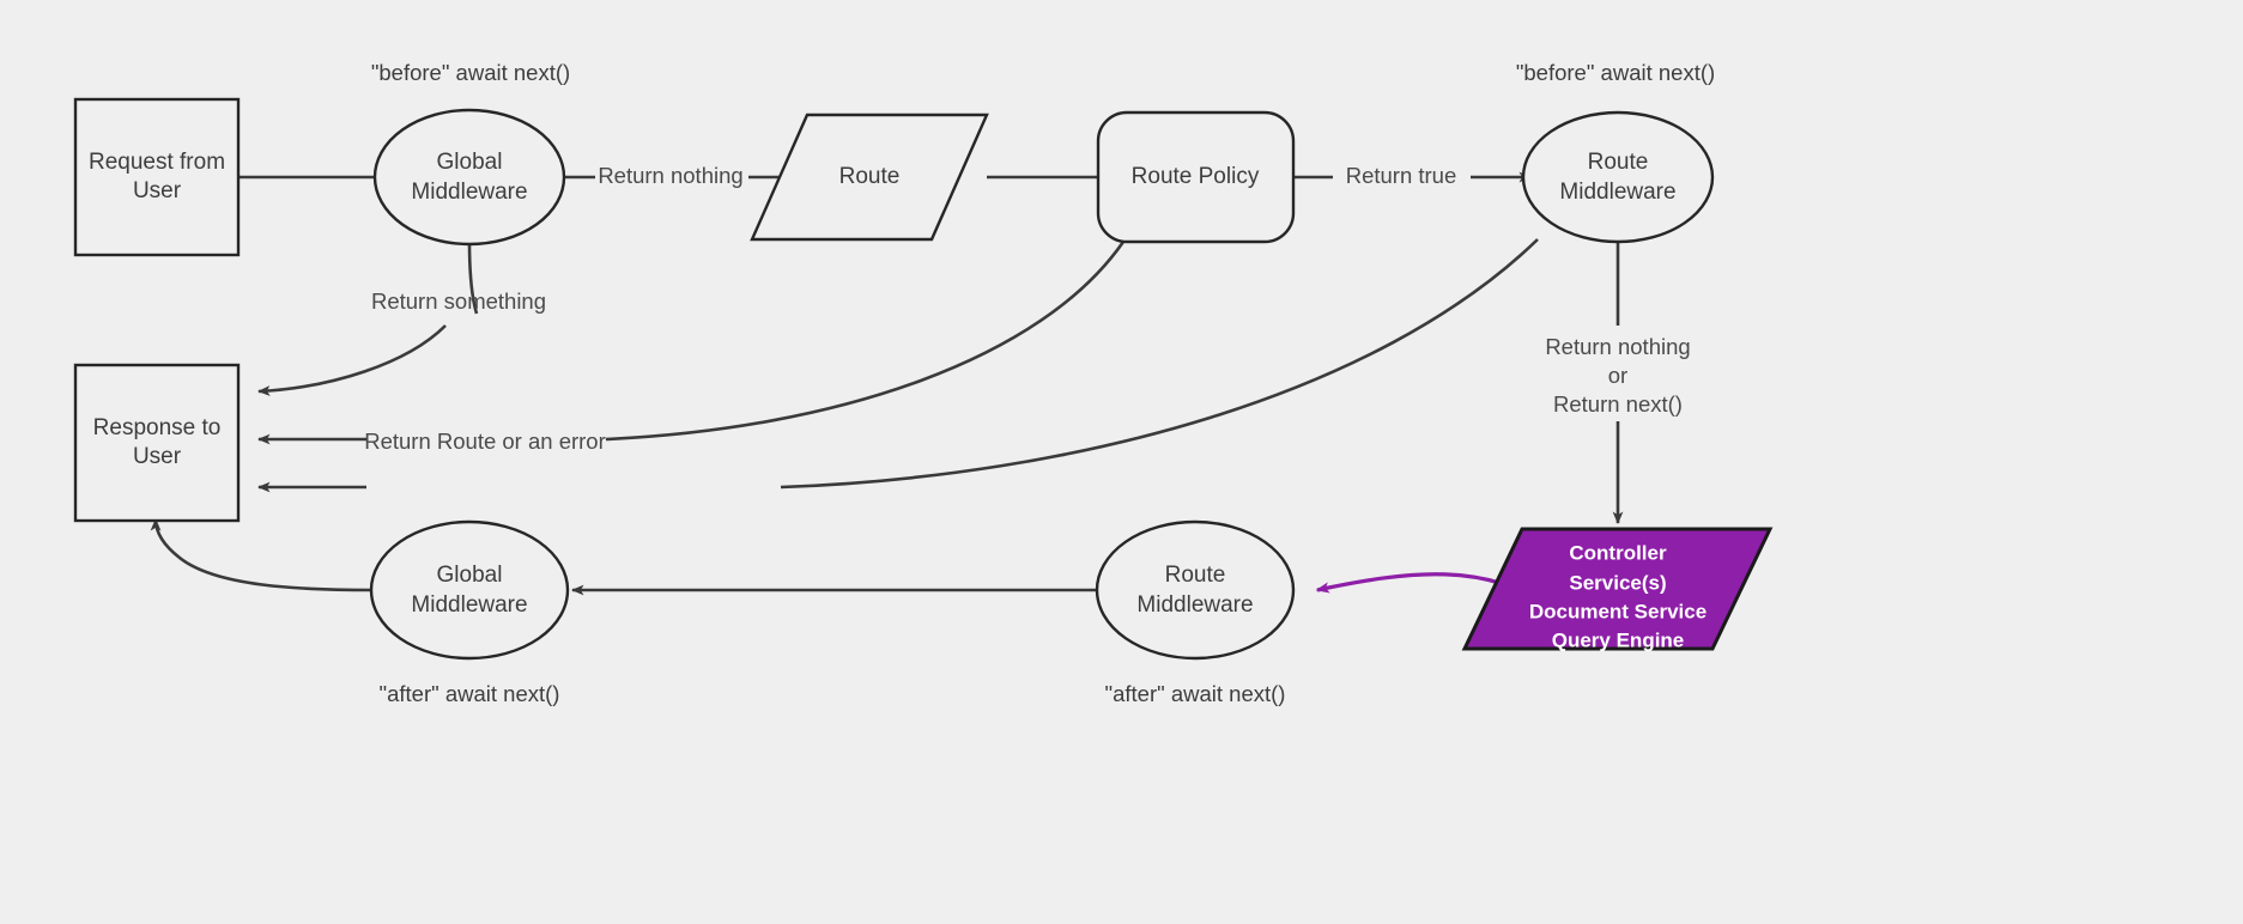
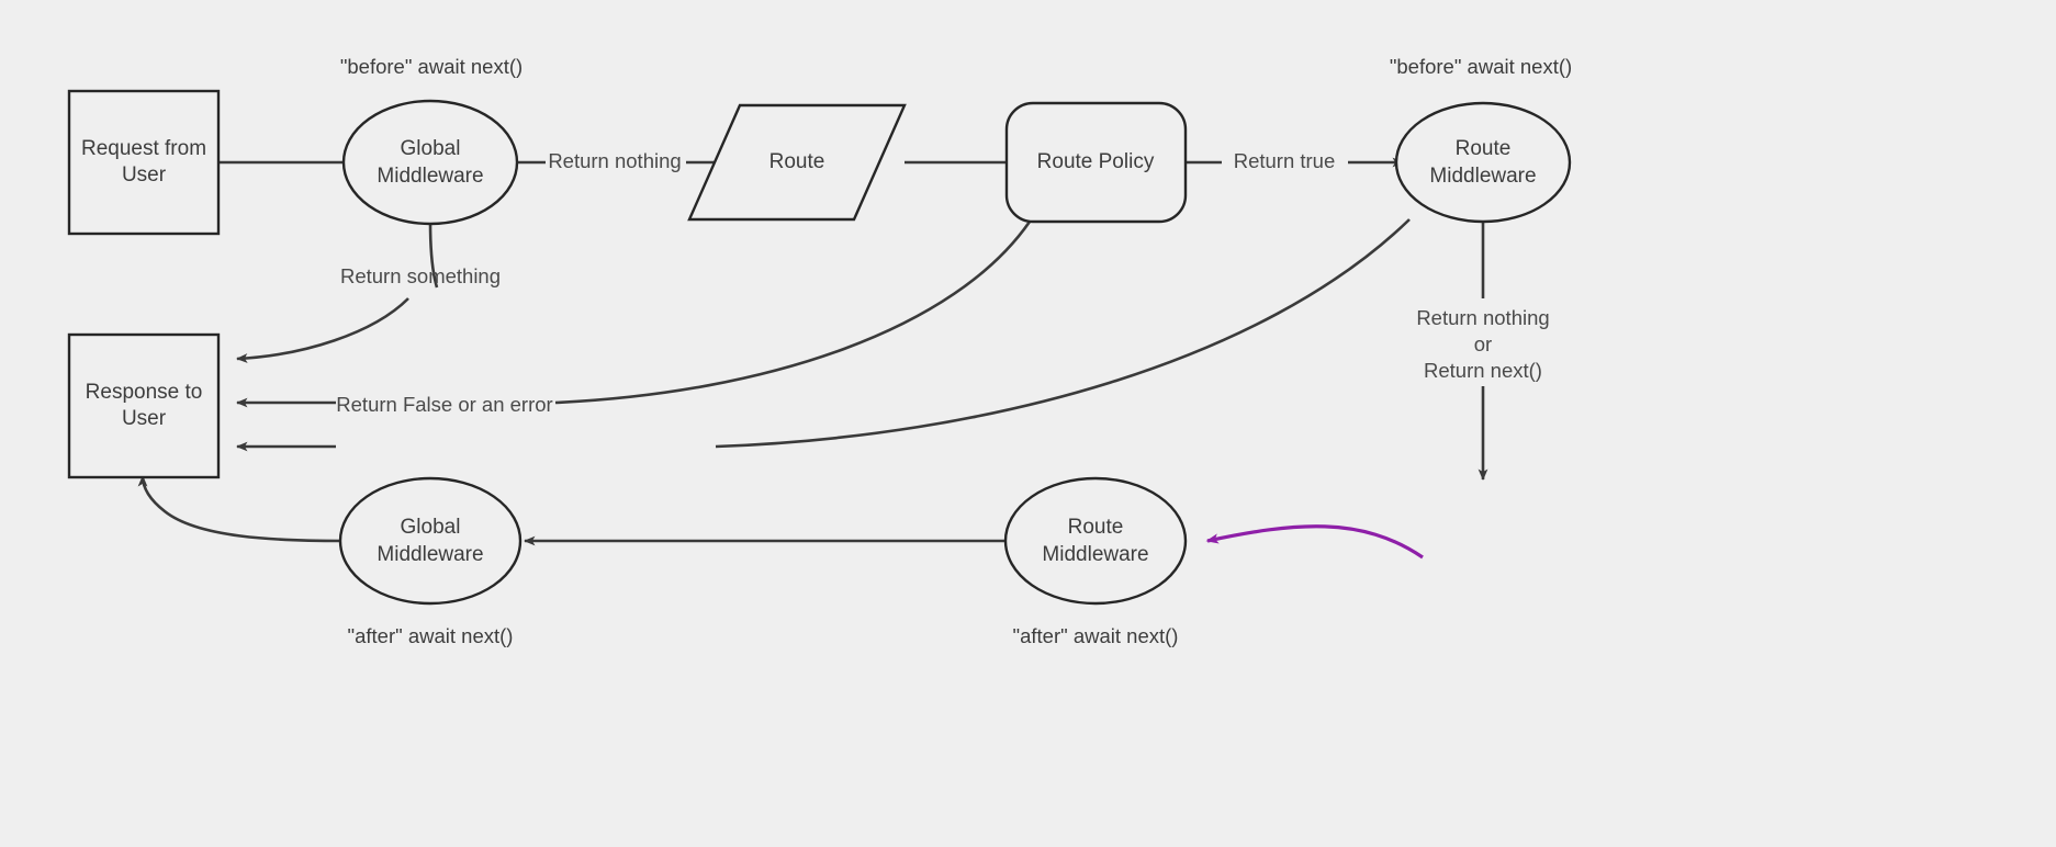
  Request from
  User
  Global
  Middleware
  Route
  Route Policy
  Route
  Middleware
- Controller
- Service(s)
- Document Service
- Query Engine
  Route
  Middleware
  Global
  Middleware
  Response to
  User
  Return nothing
  Return true
  Return something
- Return Route or an error
+ Return False or an error
  Return nothing
  or
  Return next()
  "before" await next()
  "before" await next()
  "after" await next()
  "after" await next()
